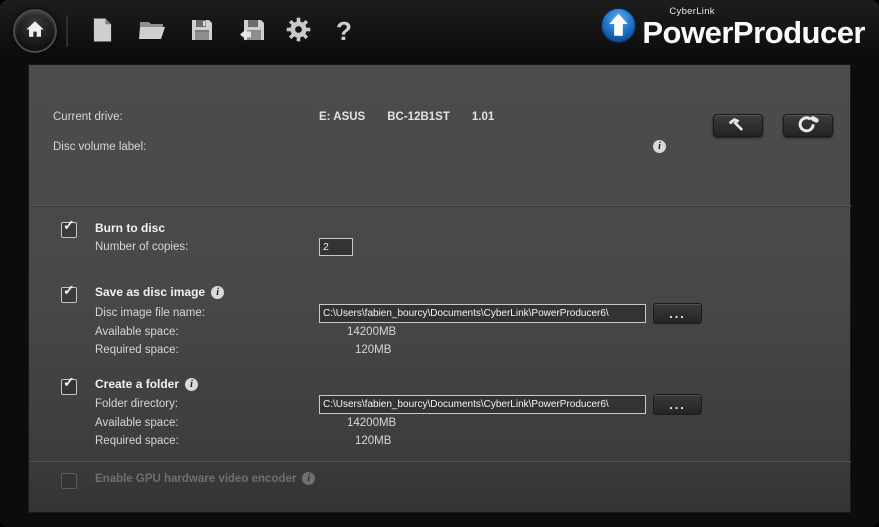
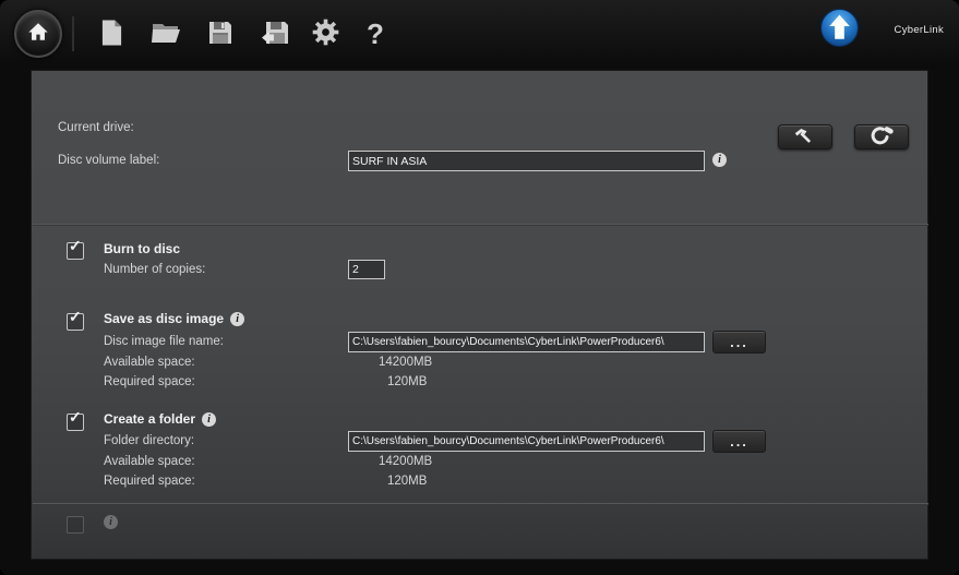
  ?
  CyberLink
- PowerProducer
  Current drive:
- E: ASUS
- BC-12B1ST
- 1.01
  Disc volume label:
+ SURF IN ASIA
  i
  ✓
  Burn to disc
  Number of copies:
  2
  ✓
  Save as disc image
  i
  Disc image file name:
  C:\Users\fabien_bourcy\Documents\CyberLink\PowerProducer6\
  ...
  Available space:
  14200MB
  Required space:
  120MB
  ✓
  Create a folder
  i
  Folder directory:
  C:\Users\fabien_bourcy\Documents\CyberLink\PowerProducer6\
  ...
  Available space:
  14200MB
  Required space:
  120MB
- Enable GPU hardware video encoder
  i
